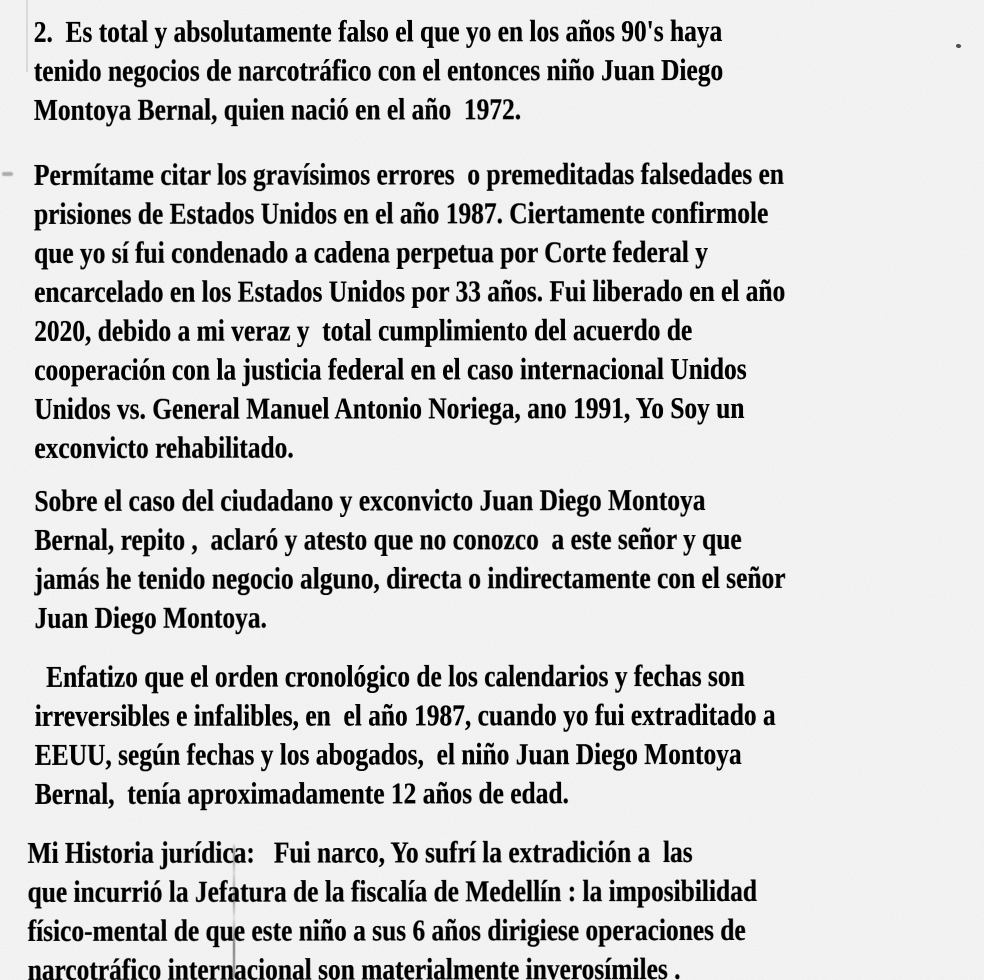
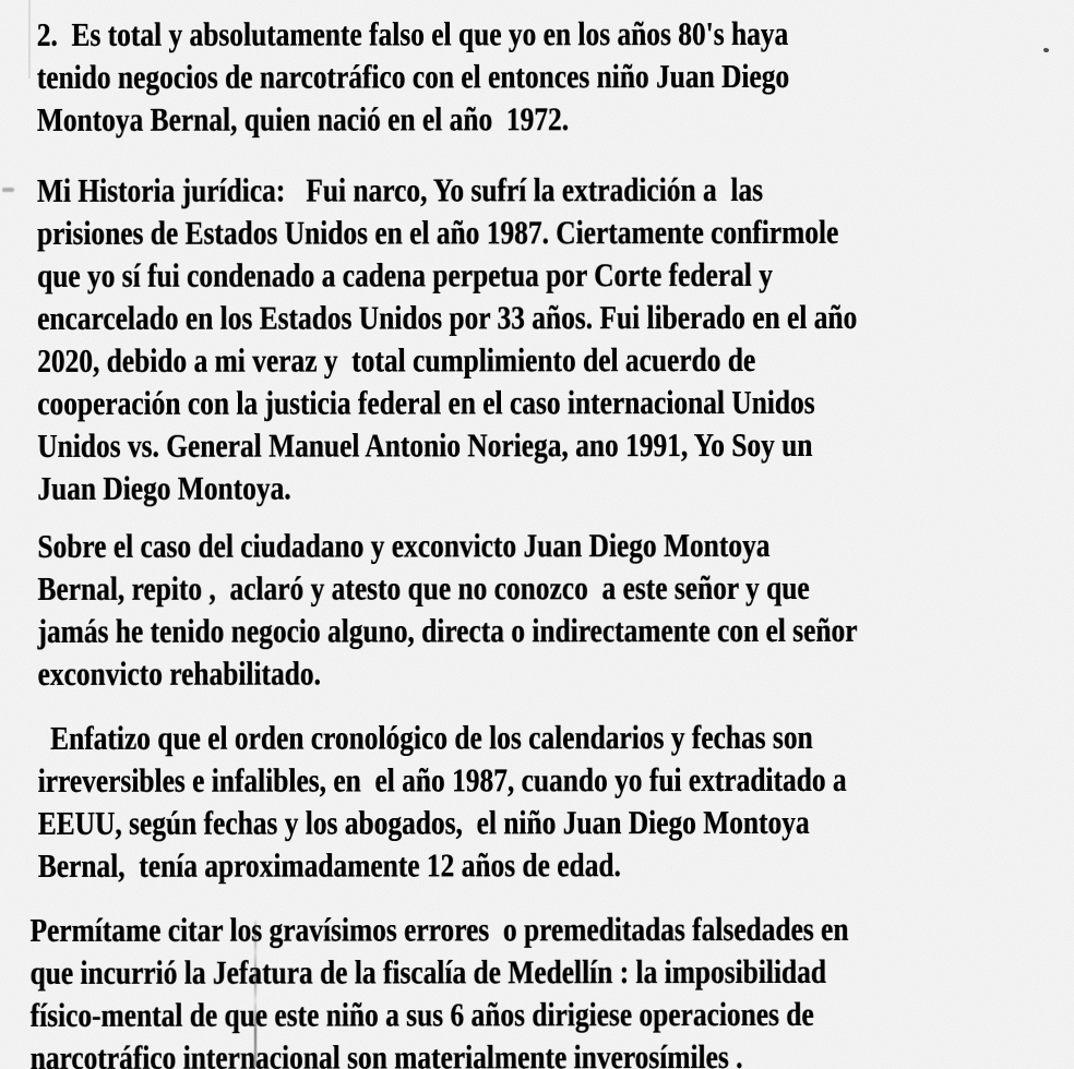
- 2. Es total y absolutamente falso el que yo en los años 90's haya
+ 2. Es total y absolutamente falso el que yo en los años 80's haya
  tenido negocios de narcotráfico con el entonces niño Juan Diego
  Montoya Bernal, quien nació en el año 1972.
- Permítame citar los gravísimos errores o premeditadas falsedades en
+ Mi Historia jurídica: Fui narco, Yo sufrí la extradición a las
  prisiones de Estados Unidos en el año 1987. Ciertamente confirmole
  que yo sí fui condenado a cadena perpetua por Corte federal y
  encarcelado en los Estados Unidos por 33 años. Fui liberado en el año
  2020, debido a mi veraz y total cumplimiento del acuerdo de
  cooperación con la justicia federal en el caso internacional Unidos
  Unidos vs. General Manuel Antonio Noriega, ano 1991, Yo Soy un
- exconvicto rehabilitado.
+ Juan Diego Montoya.
  Sobre el caso del ciudadano y exconvicto Juan Diego Montoya
  Bernal, repito , aclaró y atesto que no conozco a este señor y que
  jamás he tenido negocio alguno, directa o indirectamente con el señor
- Juan Diego Montoya.
+ exconvicto rehabilitado.
  Enfatizo que el orden cronológico de los calendarios y fechas son
  irreversibles e infalibles, en el año 1987, cuando yo fui extraditado a
  EEUU, según fechas y los abogados, el niño Juan Diego Montoya
  Bernal, tenía aproximadamente 12 años de edad.
- Mi Historia jurídica: Fui narco, Yo sufrí la extradición a las
+ Permítame citar los gravísimos errores o premeditadas falsedades en
  que incurrió la Jeftura de la fiscalía de Medellín : la imposibilidad
  físico-mental de que este niño a sus 6 años dirigiese operaciones de
  narcotráfico internacional son materialmente inverosímiles .
